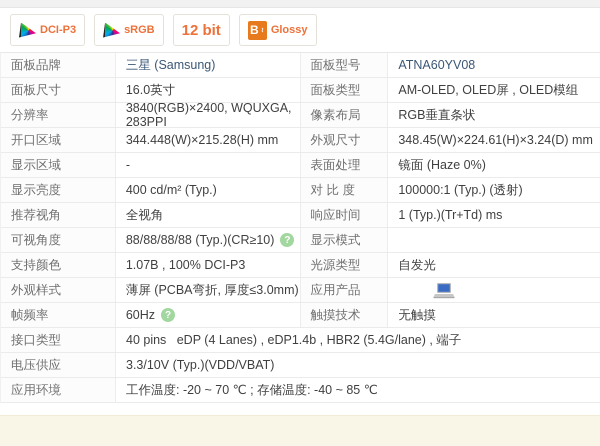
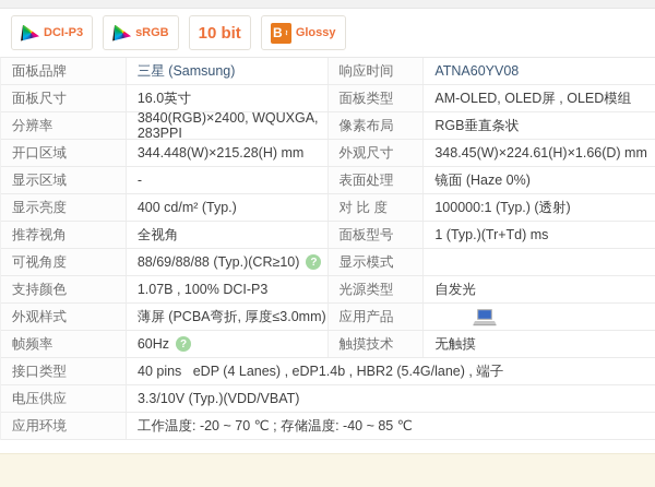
  DCI-P3
  sRGB
- 12 bit
+ 10 bit
  B
  Glossy
  面板品牌
  三星 (Samsung)
- 面板型号
+ 响应时间
  ATNA60YV08
  面板尺寸
  16.0英寸
  面板类型
  AM-OLED, OLED屏 , OLED模组
  分辨率
  3840(RGB)×2400, WQUXGA, 283PPI
  像素布局
  RGB垂直条状
  开口区域
  344.448(W)×215.28(H) mm
  外观尺寸
- 348.45(W)×224.61(H)×3.24(D) mm
+ 348.45(W)×224.61(H)×1.66(D) mm
  显示区域
  -
  表面处理
  镜面 (Haze 0%)
  显示亮度
  400 cd/m² (Typ.)
  对 比 度
  100000:1 (Typ.) (透射)
  推荐视角
  全视角
- 响应时间
+ 面板型号
  1 (Typ.)(Tr+Td) ms
  可视角度
- 88/88/88/88 (Typ.)(CR≥10)
+ 88/69/88/88 (Typ.)(CR≥10)
  ?
  显示模式
  支持颜色
  1.07B , 100% DCI-P3
  光源类型
  自发光
  外观样式
  薄屏 (PCBA弯折, 厚度≤3.0mm)
  应用产品
  帧频率
  60Hz
  ?
  触摸技术
  无触摸
  接口类型
  40 pins eDP (4 Lanes) , eDP1.4b , HBR2 (5.4G/lane) , 端子
  电压供应
  3.3/10V (Typ.)(VDD/VBAT)
  应用环境
  工作温度: -20 ~ 70 ℃ ; 存储温度: -40 ~ 85 ℃
